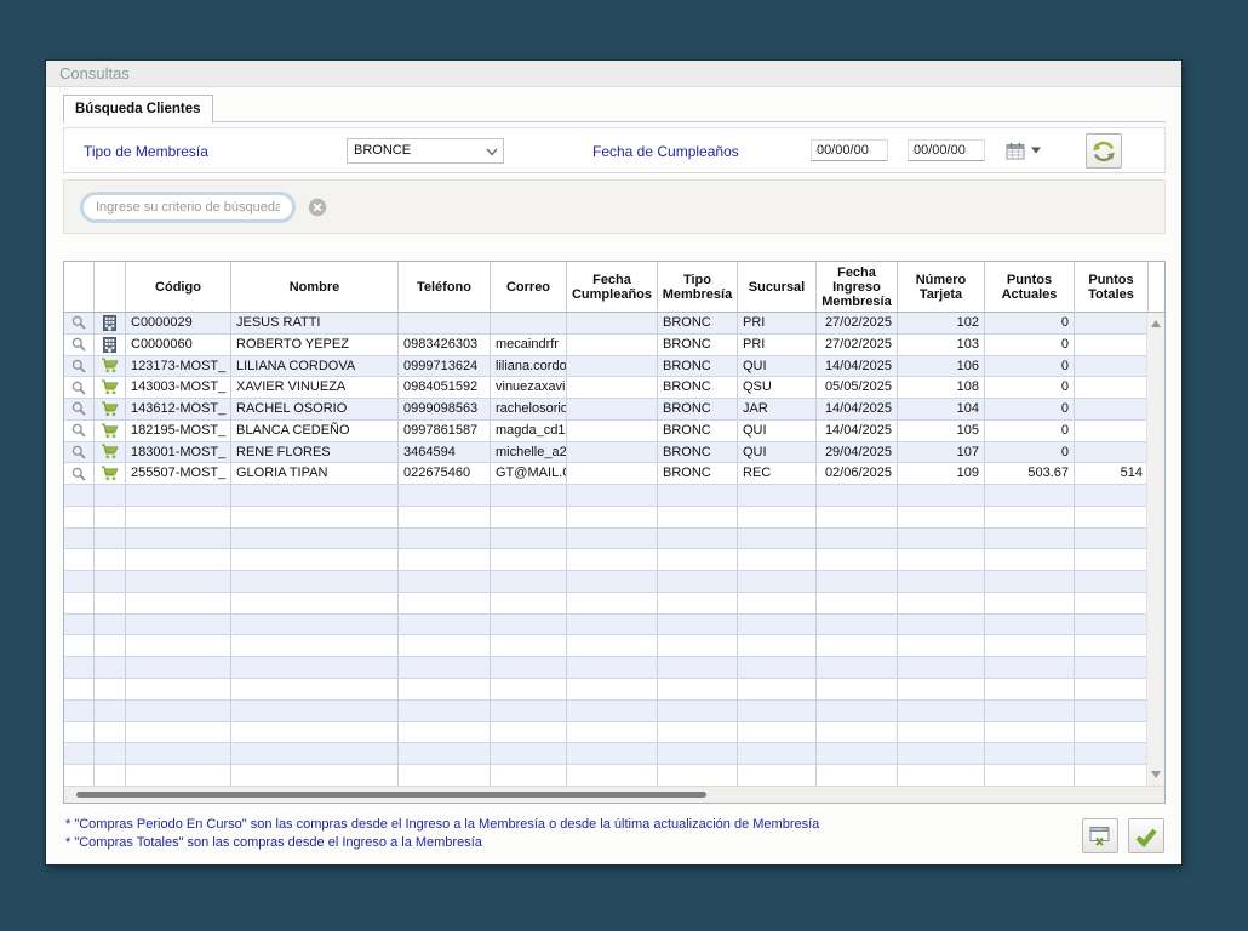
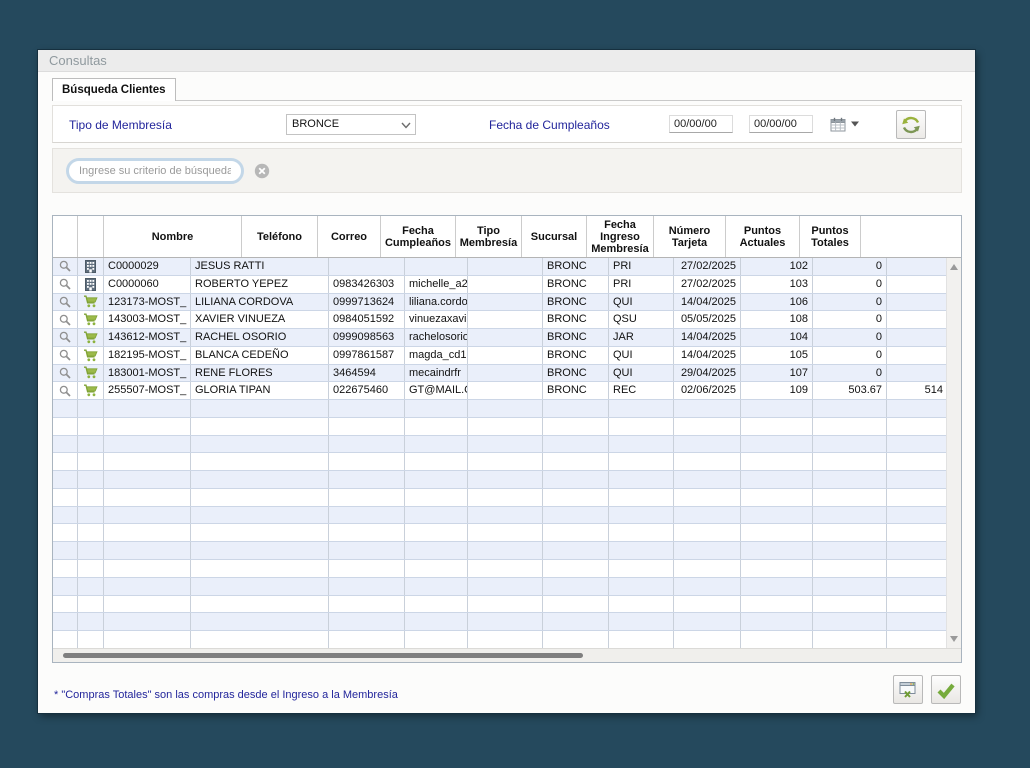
  Consultas
  Búsqueda Clientes
  Tipo de Membresía
  BRONCE
  Fecha de Cumpleaños
  00/00/00
  00/00/00
  Ingrese su criterio de búsqueda
- Código
  Nombre
  Teléfono
  Correo
  Fecha Cumpleaños
  Tipo Membresía
  Sucursal
  Fecha Ingreso Membresía
  Número Tarjeta
  Puntos Actuales
  Puntos Totales
  C0000029
  JESUS RATTI
  BRONC
  PRI
  27/02/2025
  102
  0
  C0000060
  ROBERTO YEPEZ
  0983426303
- mecaindrfr
+ michelle_a2
  BRONC
  PRI
  27/02/2025
  103
  0
  123173-MOST_
  LILIANA CORDOVA
  0999713624
  liliana.cordo
  BRONC
  QUI
  14/04/2025
  106
  0
  143003-MOST_
  XAVIER VINUEZA
  0984051592
  vinuezaxavi
  BRONC
  QSU
  05/05/2025
  108
  0
  143612-MOST_
  RACHEL OSORIO
  0999098563
  rachelosorio
  BRONC
  JAR
  14/04/2025
  104
  0
  182195-MOST_
  BLANCA CEDEÑO
  0997861587
  magda_cd1
  BRONC
  QUI
  14/04/2025
  105
  0
  183001-MOST_
  RENE FLORES
  3464594
- michelle_a2
+ mecaindrfr
  BRONC
  QUI
  29/04/2025
  107
  0
  255507-MOST_
  GLORIA TIPAN
  022675460
  GT@MAIL.
  BRONC
  REC
  02/06/2025
  109
  503.67
  514
- * "Compras Periodo En Curso" son las compras desde el Ingreso a la Membresía o desde la última actualización de Membresía
  * "Compras Totales" son las compras desde el Ingreso a la Membresía
